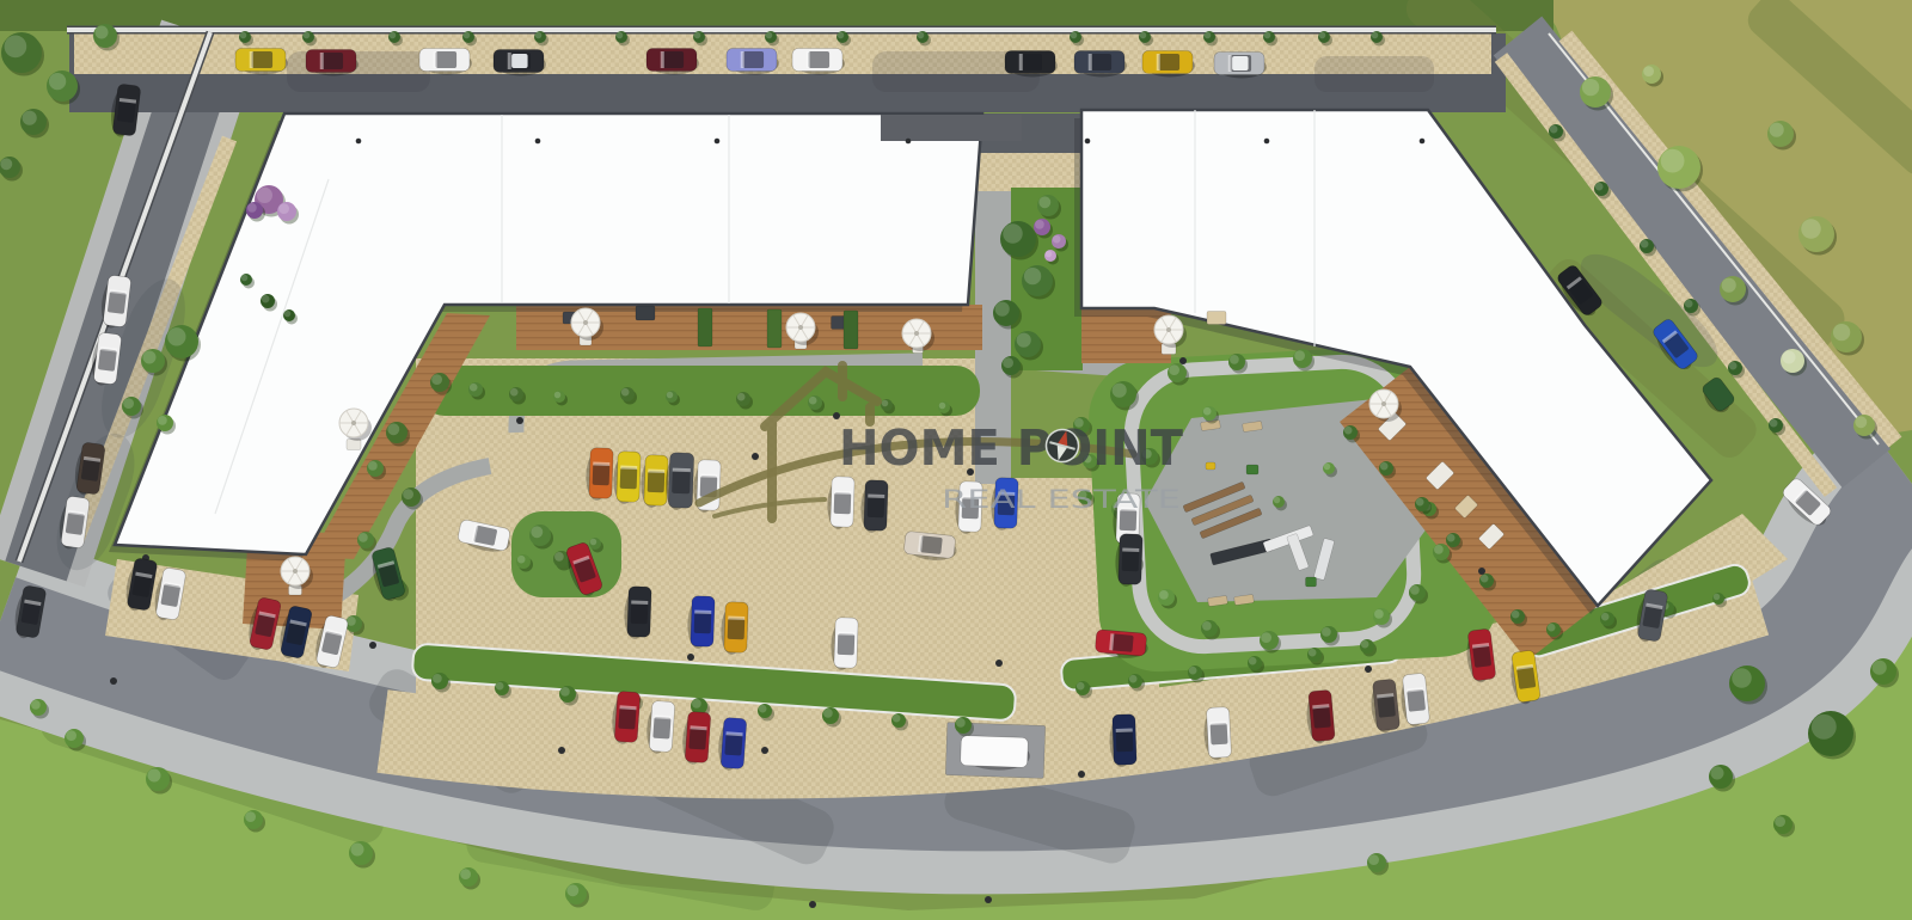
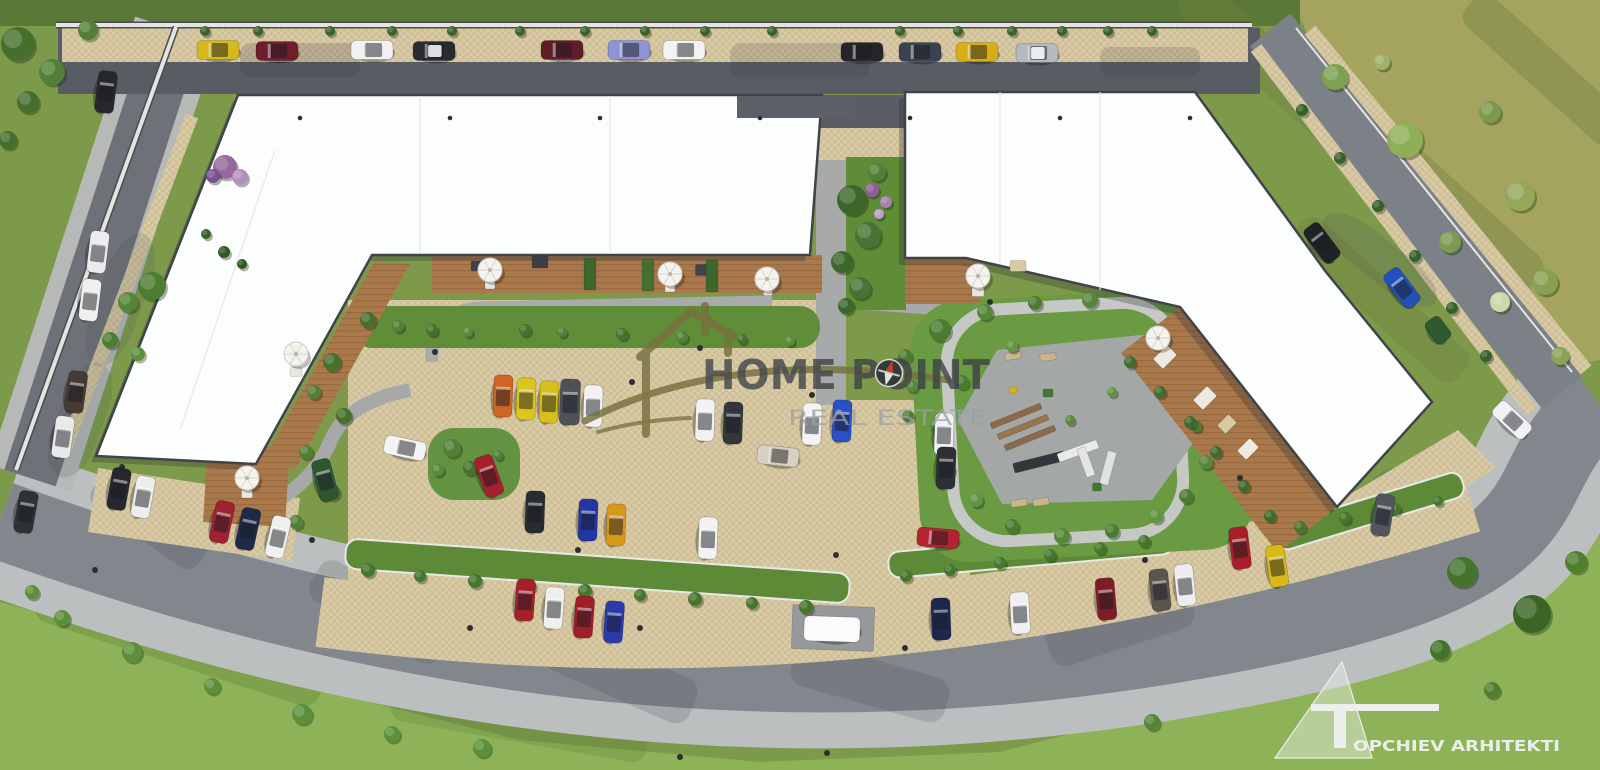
  HOME PINT
  REAL ESTATE
+ OPCHIEV ARHITEKTI
